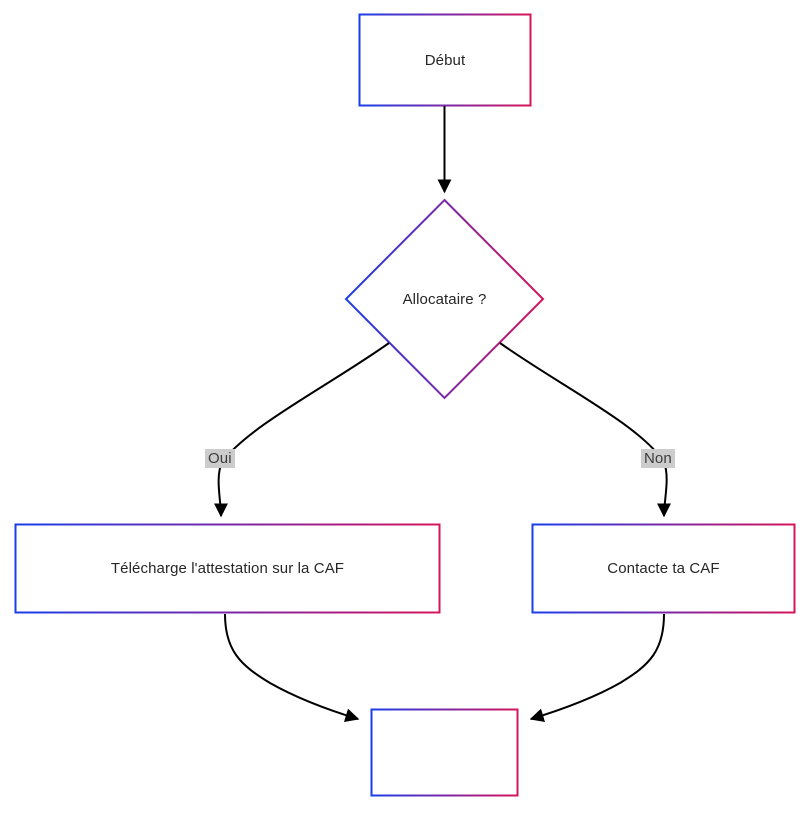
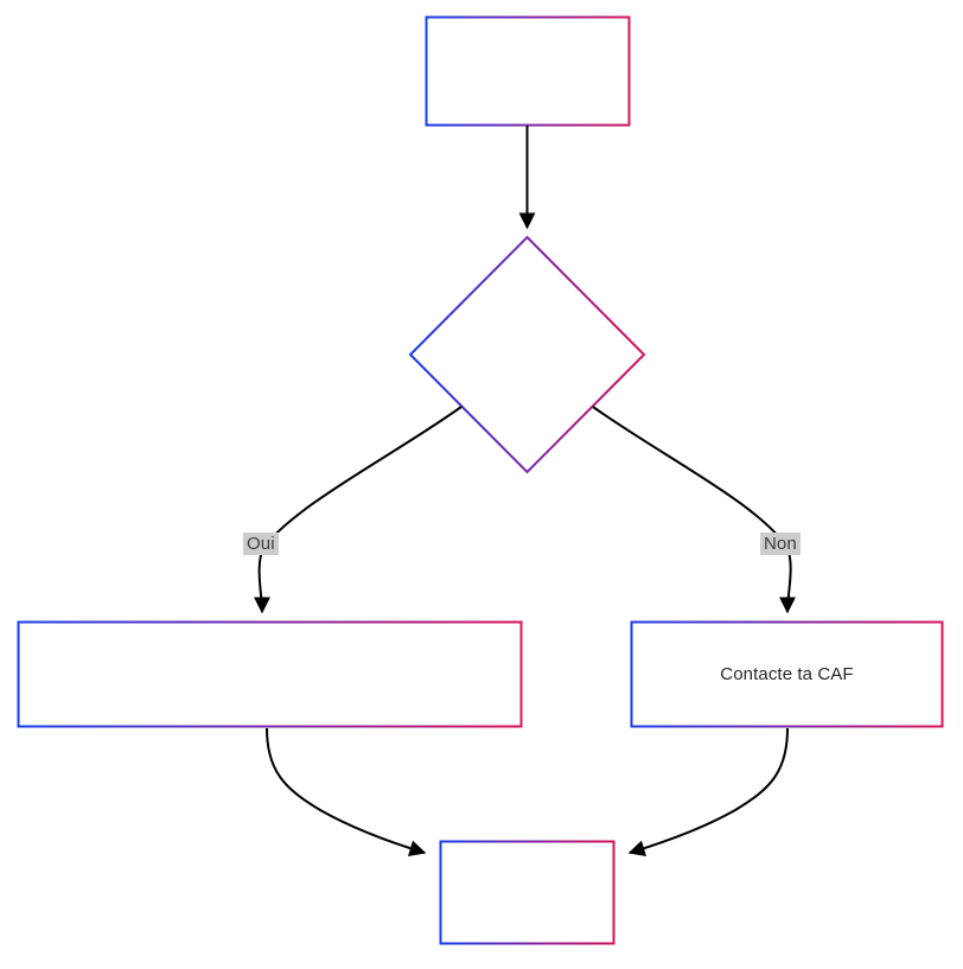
- Début
- Allocataire ?
- Télécharge l'attestation sur la CAF
  Contacte ta CAF
  Oui
  Non
